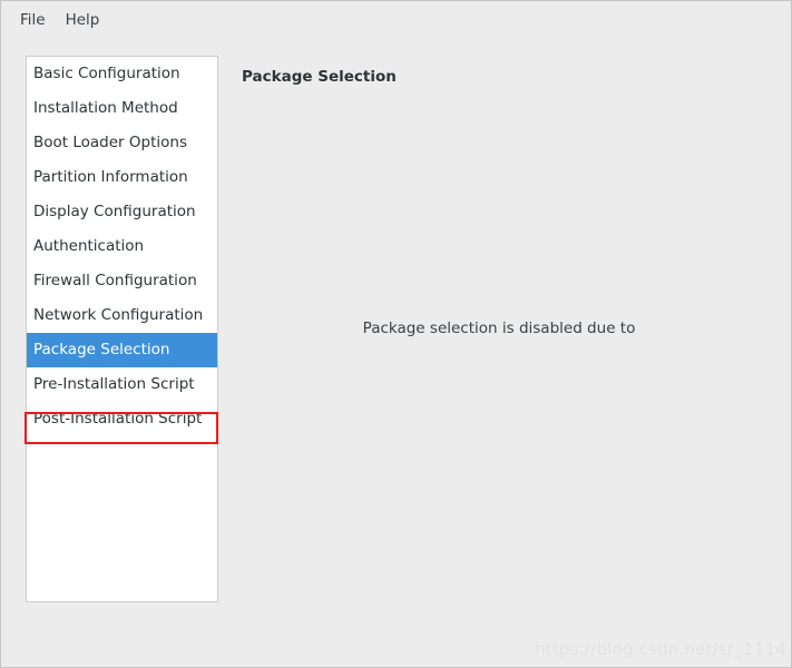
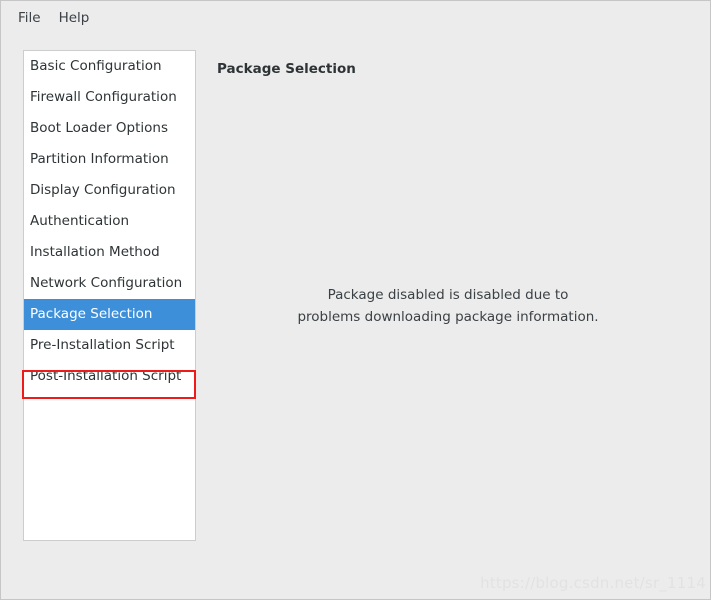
  File
  Help
  Basic Configuration
- Installation Method
+ Firewall Configuration
  Boot Loader Options
  Partition Information
  Display Configuration
  Authentication
- Firewall Configuration
+ Installation Method
  Network Configuration
  Package Selection
  Pre-Installation Script
  Post-Installation Script
  Package Selection
- Package selection is disabled due to
+ Package disabled is disabled due to
+ problems downloading package information.
